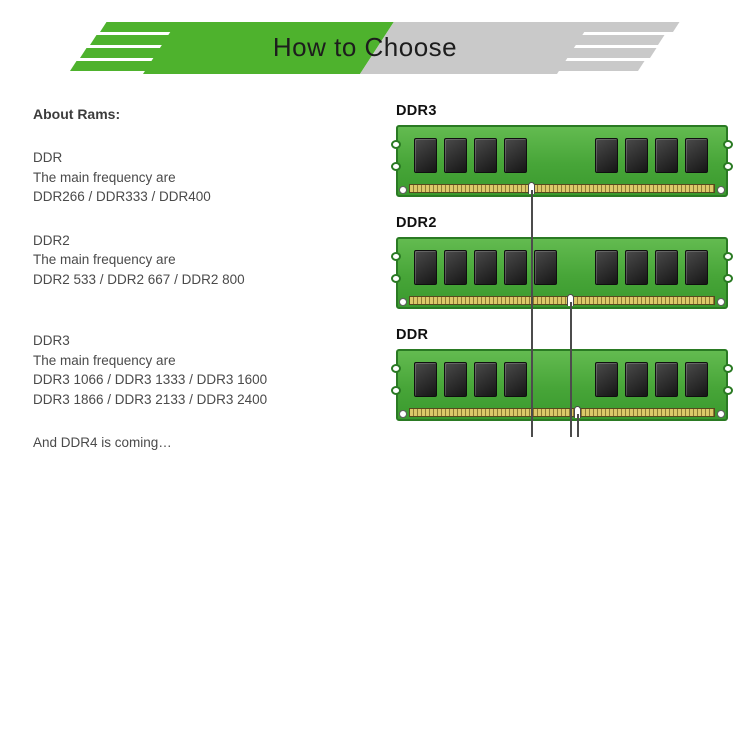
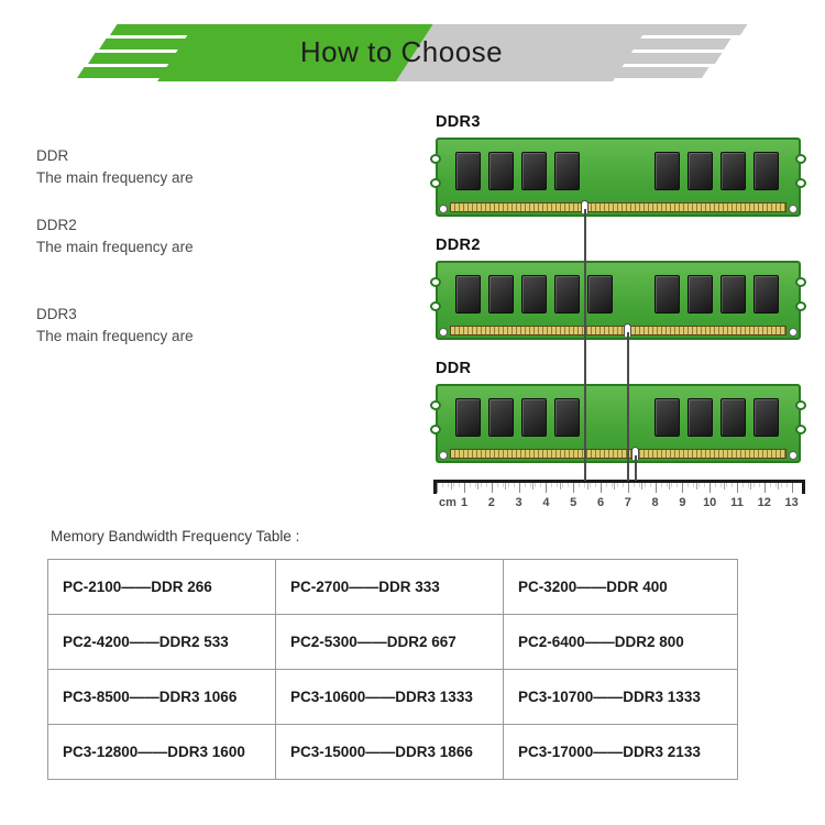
  How to Choose
- About Rams:
  DDR
  The main frequency are
- DDR266 / DDR333 / DDR400
  DDR2
  The main frequency are
- DDR2 533 / DDR2 667 / DDR2 800
  DDR3
  The main frequency are
- DDR3 1066 / DDR3 1333 / DDR3 1600
- DDR3 1866 / DDR3 2133 / DDR3 2400
- And DDR4 is coming…
  DDR3
  DDR2
  DDR
+ cm
+ 1
+ 2
+ 3
+ 4
+ 5
+ 6
+ 7
+ 8
+ 9
+ 10
+ 11
+ 12
+ 13
+ Memory Bandwidth Frequency Table :
+ PC-2100——DDR 266	PC-2700——DDR 333	PC-3200——DDR 400
+ PC2-4200——DDR2 533	PC2-5300——DDR2 667	PC2-6400——DDR2 800
+ PC3-8500——DDR3 1066	PC3-10600——DDR3 1333	PC3-10700——DDR3 1333
+ PC3-12800——DDR3 1600	PC3-15000——DDR3 1866	PC3-17000——DDR3 2133
